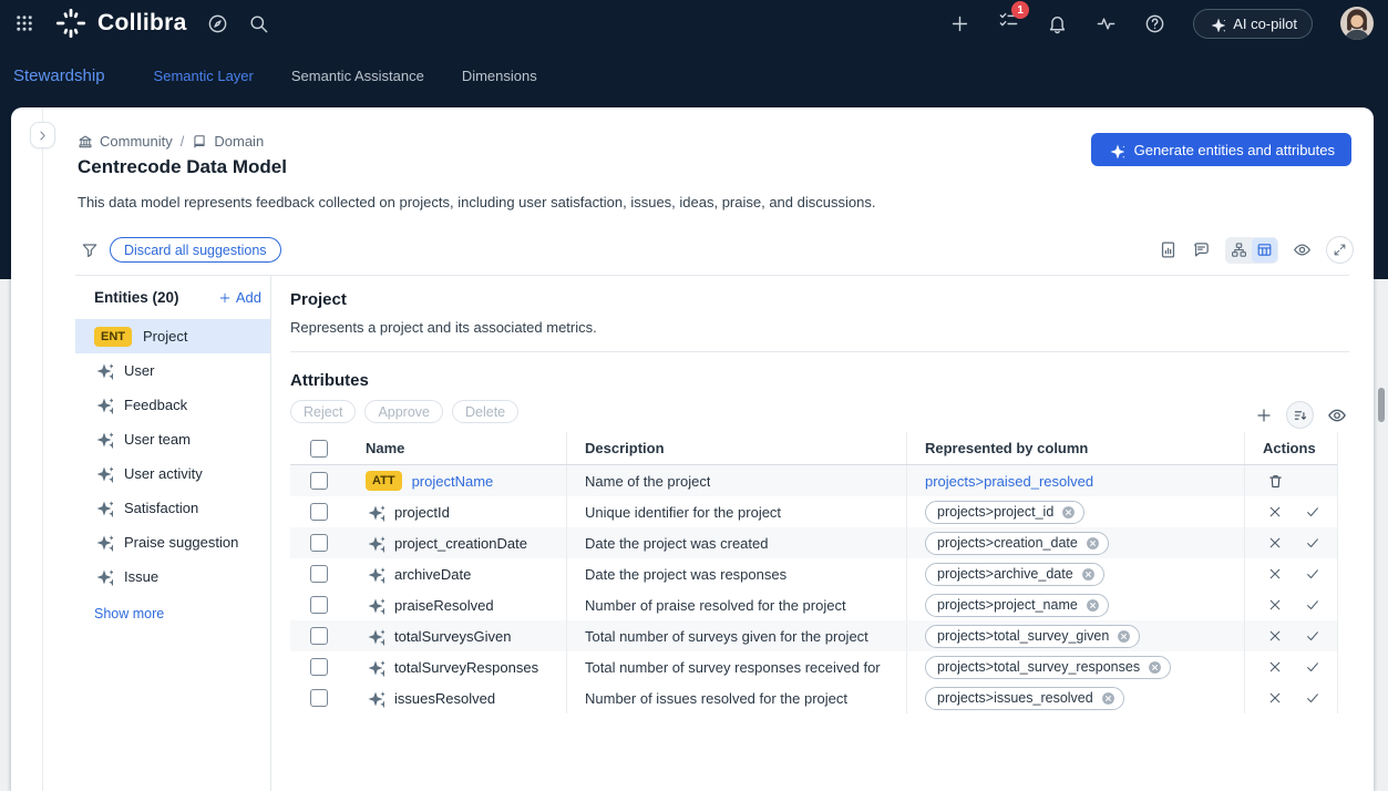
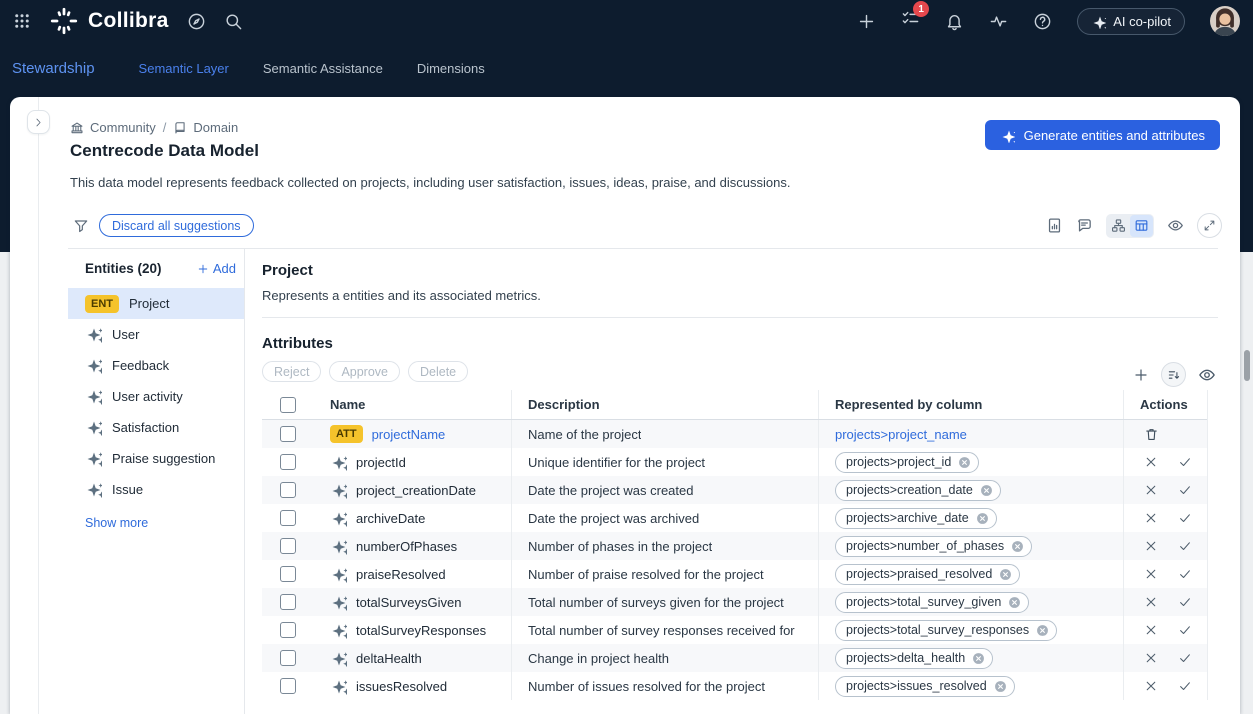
  Collibra
  1
  AI co-pilot
  Stewardship
  Semantic Layer
  Semantic Assistance
  Dimensions
  Community
  /
  Domain
  Centrecode Data Model
  This data model represents feedback collected on projects, including user satisfaction, issues, ideas, praise, and discussions.
  Generate entities and attributes
  Discard all suggestions
  Entities (20)
  Add
  ENT
  Project
  User
  Feedback
- User team
  User activity
  Satisfaction
  Praise suggestion
  Issue
  Show more
  Project
- Represents a project and its associated metrics.
+ Represents a entities and its associated metrics.
  Attributes
  Reject
  Approve
  Delete
  Name
  Description
  Represented by column
  Actions
  ATT
  projectName
  Name of the project
- projects>praised_resolved
+ projects>project_name
  projectId
  Unique identifier for the project
  projects>project_id
  project_creationDate
  Date the project was created
  projects>creation_date
  archiveDate
- Date the project was responses
+ Date the project was archived
  projects>archive_date
+ numberOfPhases
+ Number of phases in the project
+ projects>number_of_phases
  praiseResolved
  Number of praise resolved for the project
- projects>project_name
+ projects>praised_resolved
  totalSurveysGiven
  Total number of surveys given for the project
  projects>total_survey_given
  totalSurveyResponses
  Total number of survey responses received for
  projects>total_survey_responses
+ deltaHealth
+ Change in project health
+ projects>delta_health
  issuesResolved
  Number of issues resolved for the project
  projects>issues_resolved
